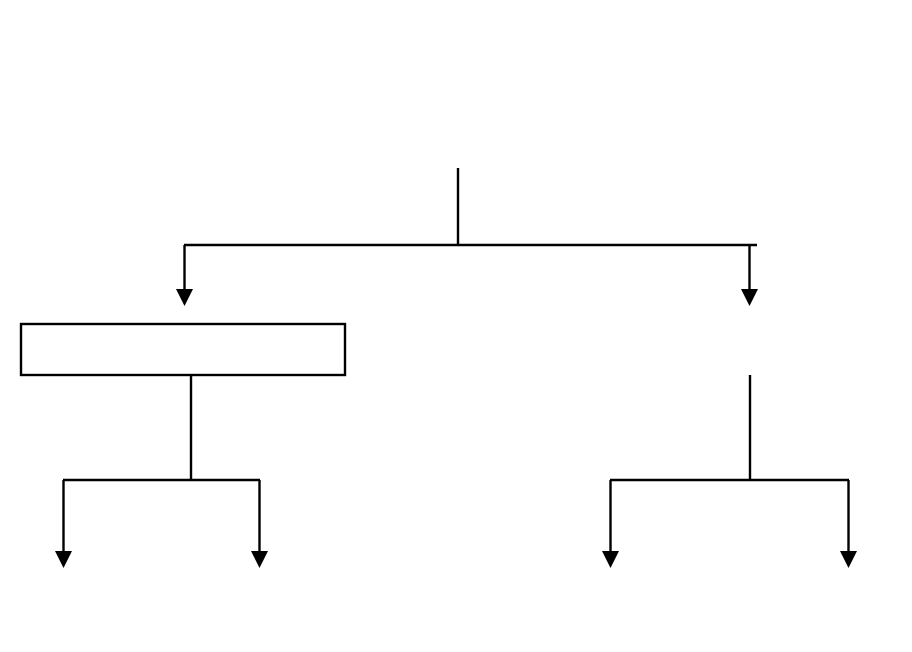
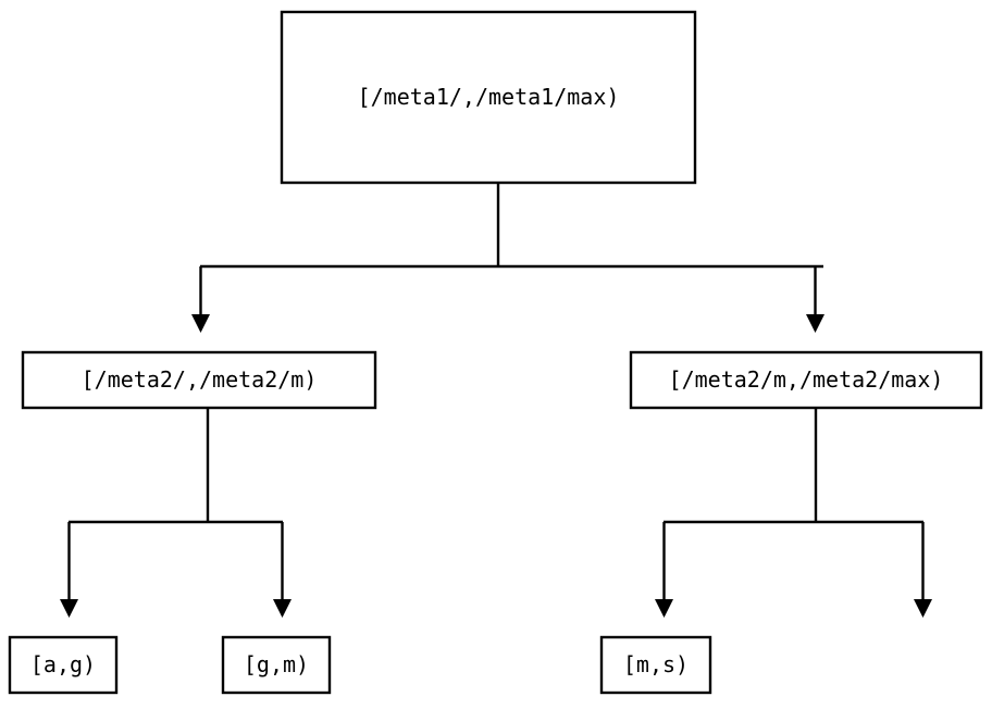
+ [/meta1/,/meta1/max)
+ [/meta2/,/meta2/m)
+ [/meta2/m,/meta2/max)
+ [a,g)
+ [g,m)
+ [m,s)
